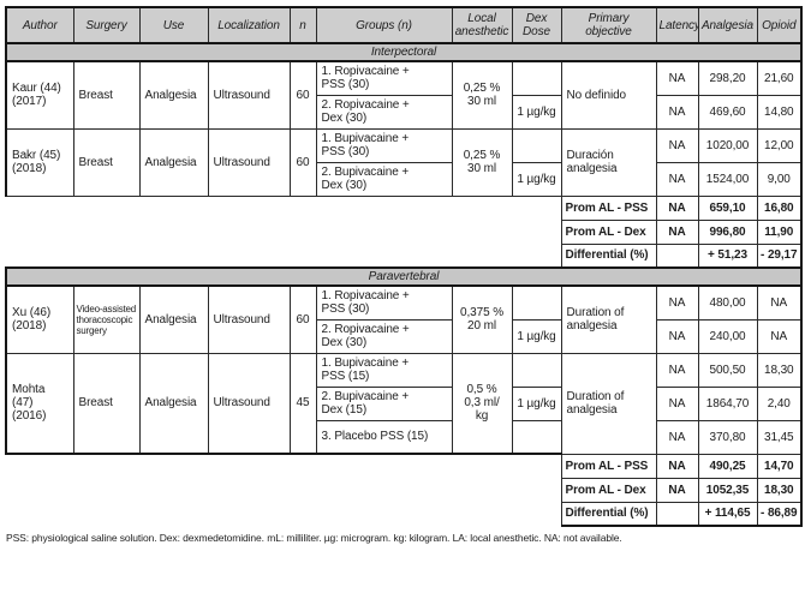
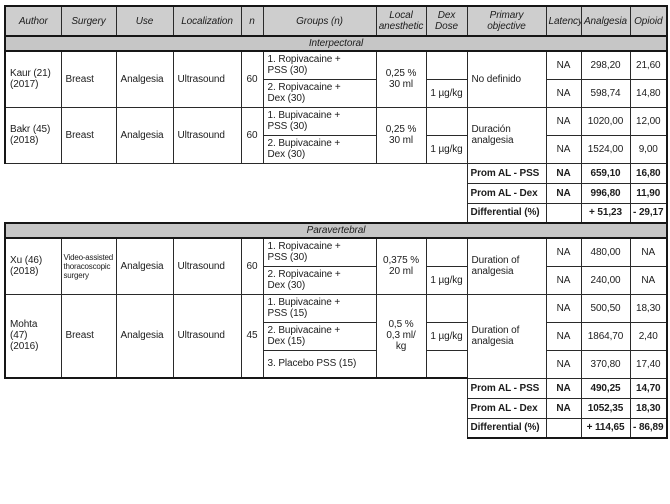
  Author	Surgery	Use	Localization	n	Groups (n)	Local anesthetic	Dex Dose	Primary objective	Latency	Analgesia	Opioid
  Interpectoral
- Kaur (44) (2017)	Breast	Analgesia	Ultrasound	60	1. Ropivacaine + PSS (30)	0,25 % 30 ml		No definido	NA	298,20	21,60
+ Kaur (21) (2017)	Breast	Analgesia	Ultrasound	60	1. Ropivacaine + PSS (30)	0,25 % 30 ml		No definido	NA	298,20	21,60
- 2. Ropivacaine + Dex (30)	1 µg/kg	NA	469,60	14,80
+ 2. Ropivacaine + Dex (30)	1 µg/kg	NA	598,74	14,80
  Bakr (45) (2018)	Breast	Analgesia	Ultrasound	60	1. Bupivacaine + PSS (30)	0,25 % 30 ml		Duración analgesia	NA	1020,00	12,00
  2. Bupivacaine + Dex (30)	1 µg/kg	NA	1524,00	9,00
  	Prom AL - PSS	NA	659,10	16,80
  	Prom AL - Dex	NA	996,80	11,90
  	Differential (%)		+ 51,23	- 29,17
  Paravertebral
  Xu (46) (2018)	Video-assisted thoracoscopic surgery	Analgesia	Ultrasound	60	1. Ropivacaine + PSS (30)	0,375 % 20 ml		Duration of analgesia	NA	480,00	NA
  2. Ropivacaine + Dex (30)	1 µg/kg	NA	240,00	NA
  Mohta (47) (2016)	Breast	Analgesia	Ultrasound	45	1. Bupivacaine + PSS (15)	0,5 % 0,3 ml/ kg		Duration of analgesia	NA	500,50	18,30
  2. Bupivacaine + Dex (15)	1 µg/kg	NA	1864,70	2,40
- 3. Placebo PSS (15)		NA	370,80	31,45
+ 3. Placebo PSS (15)		NA	370,80	17,40
  	Prom AL - PSS	NA	490,25	14,70
  	Prom AL - Dex	NA	1052,35	18,30
  	Differential (%)		+ 114,65	- 86,89
- PSS: physiological saline solution. Dex: dexmedetomidine. mL: milliliter. µg: microgram. kg: kilogram. LA: local anesthetic. NA: not available.
